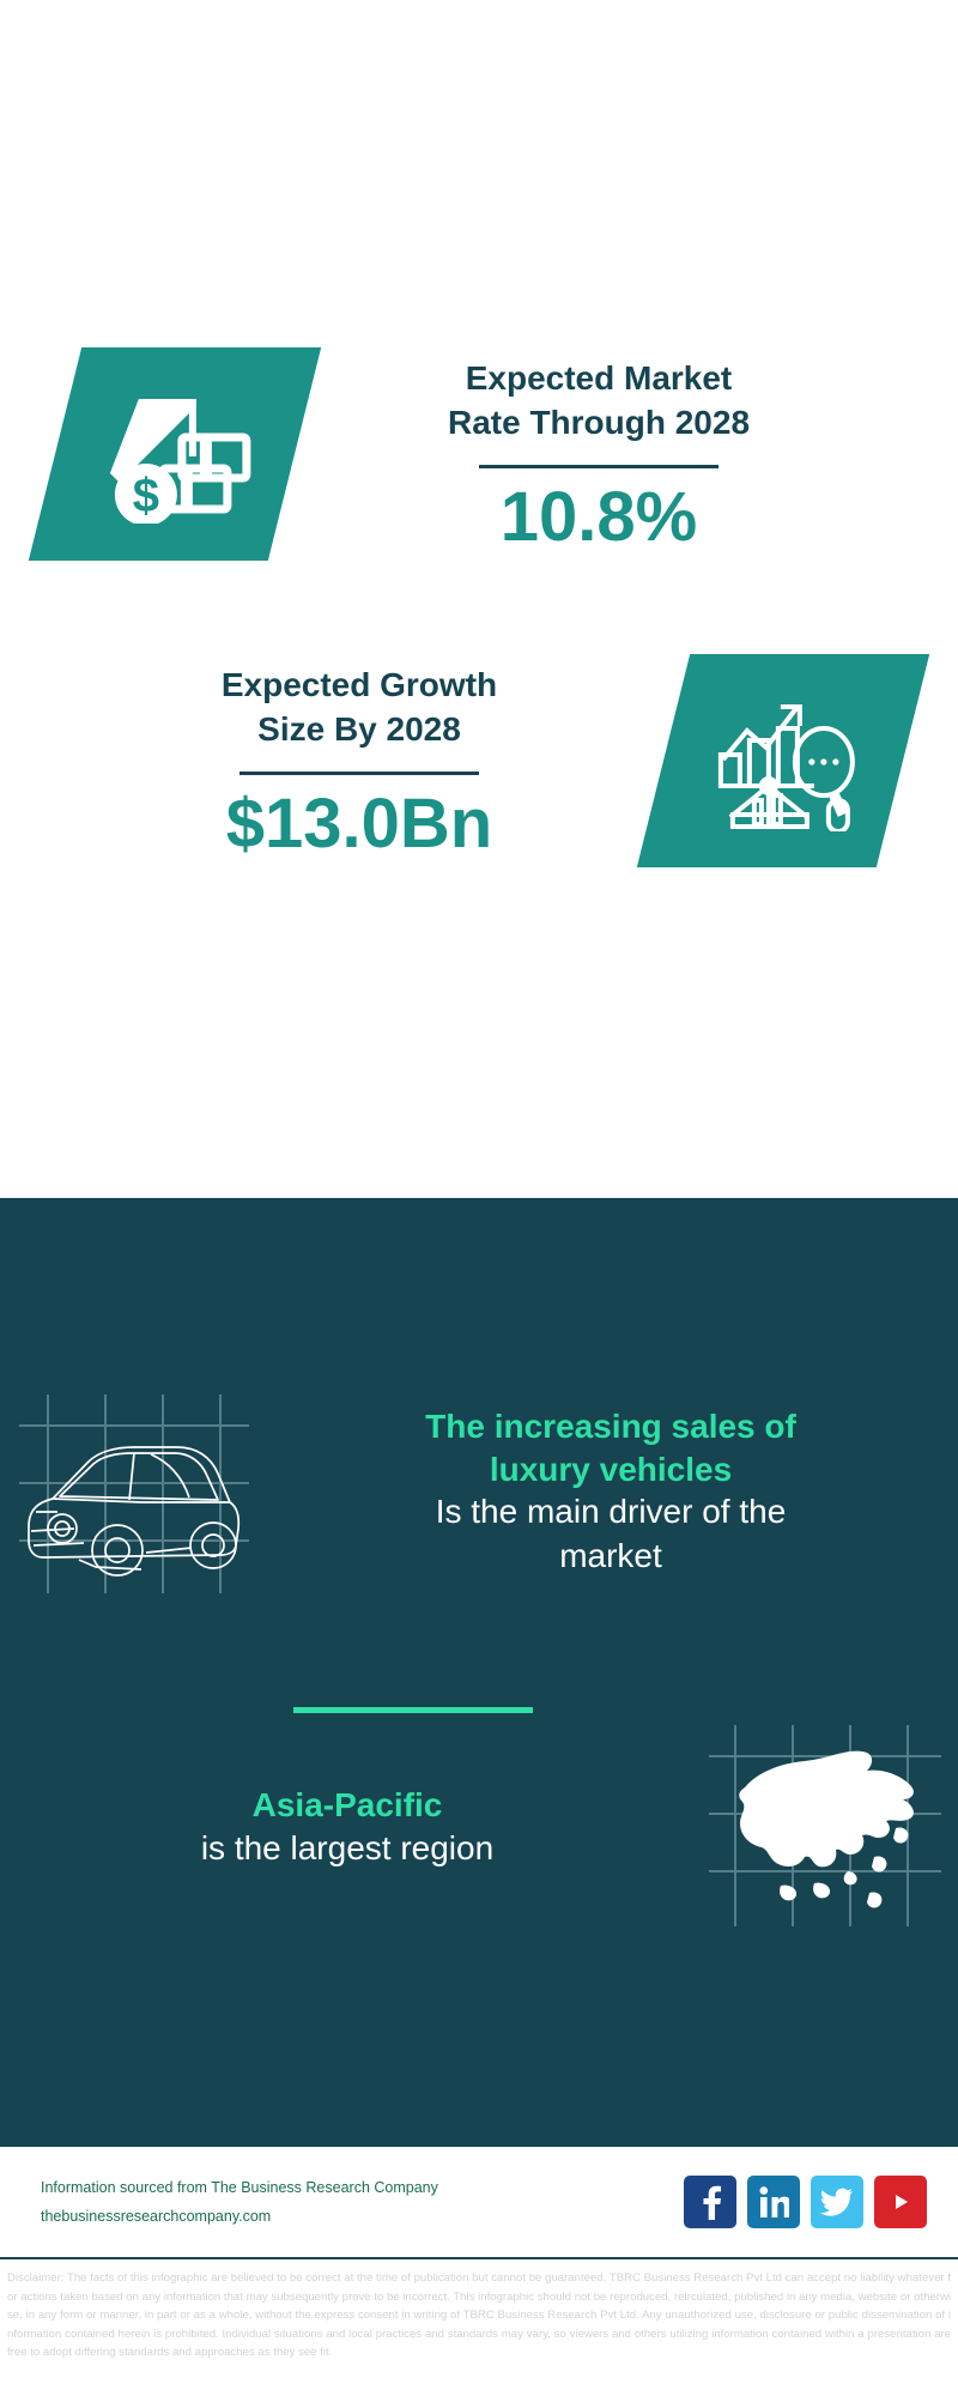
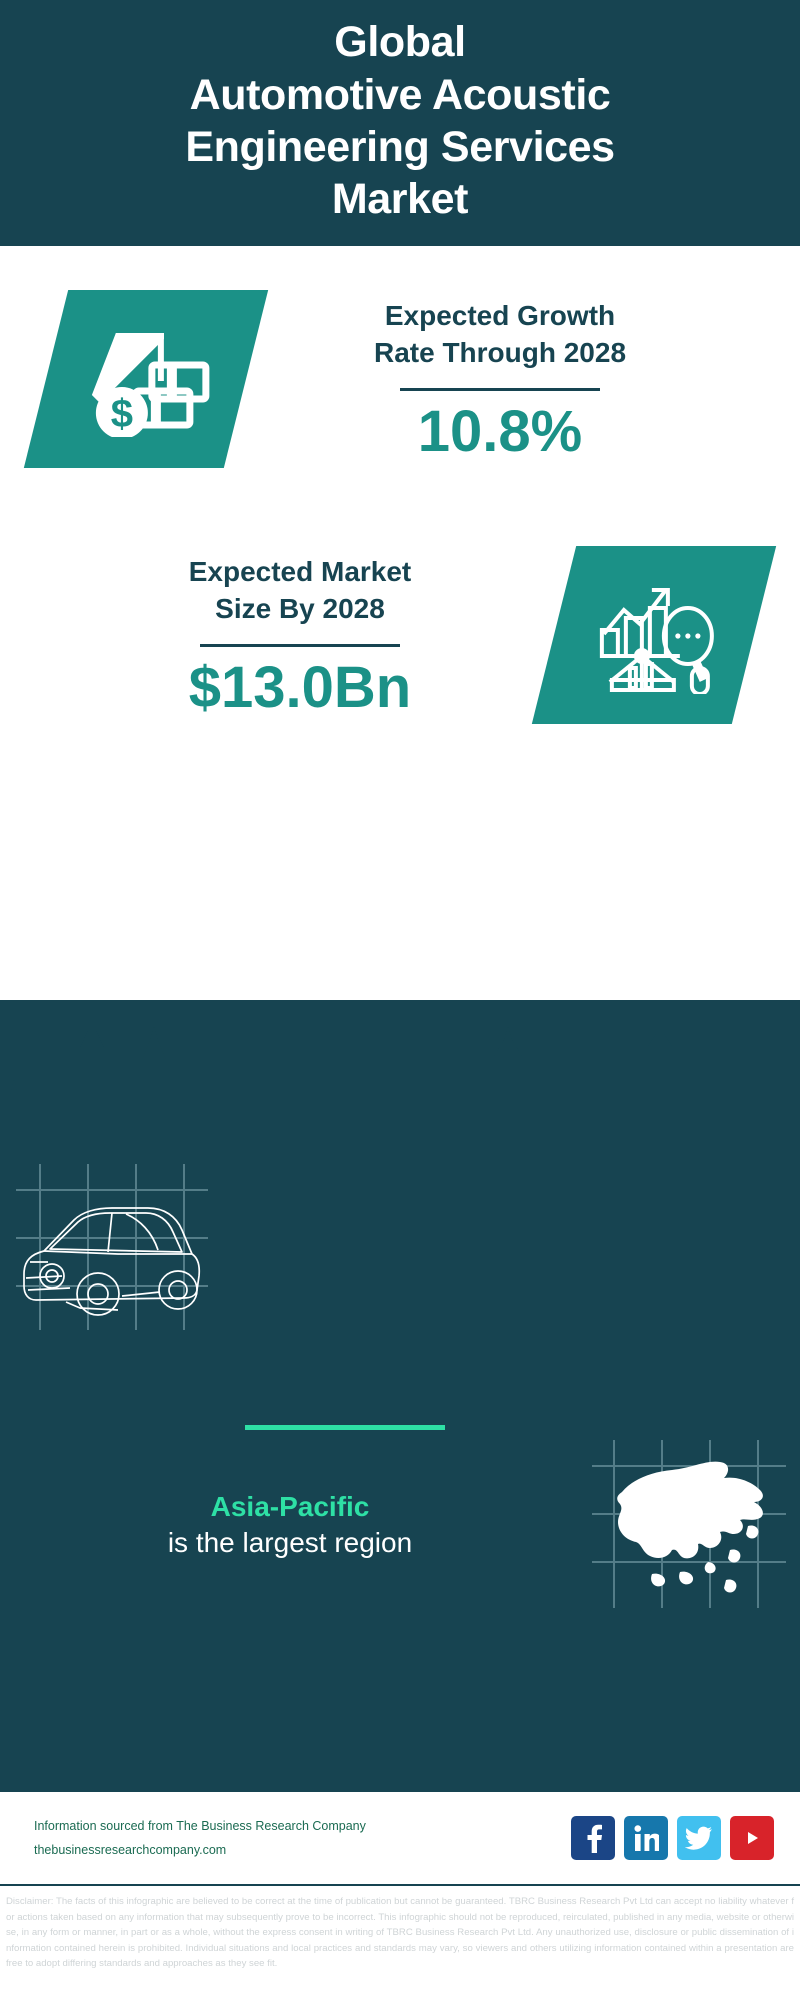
+ Global
+ Automotive Acoustic
+ Engineering Services
+ Market
- Expected Market
+ Expected Growth
  Rate Through 2028
  10.8%
- Expected Growth
+ Expected Market
  Size By 2028
  $13.0Bn
- The increasing sales of
- luxury vehicles
- Is the main driver of the
- market
  Asia-Pacific
  is the largest region
  Information sourced from The Business Research Company
  thebusinessresearchcompany.com
  Disclaimer: The facts of this infographic are believed to be correct at the time of publication but cannot be guaranteed. TBRC Business Research Pvt Ltd can accept no liability whatever for actions taken based on any information that may subsequently prove to be incorrect. This infographic should not be reproduced, reirculated, published in any media, website or otherwise, in any form or manner, in part or as a whole, without the express consent in writing of TBRC Business Research Pvt Ltd. Any unauthorized use, disclosure or public dissemination of information contained herein is prohibited. Individual situations and local practices and standards may vary, so viewers and others utilizing information contained within a presentation are free to adopt differing standards and approaches as they see fit.
